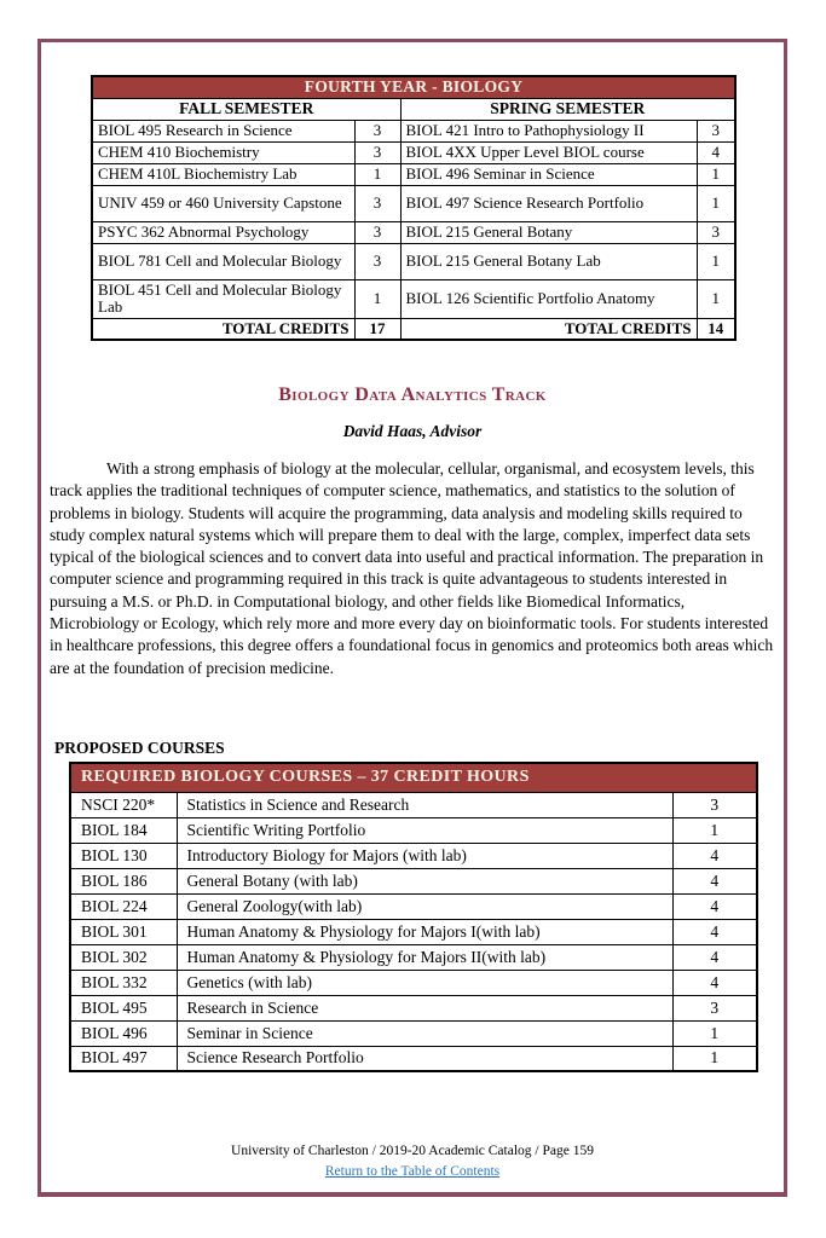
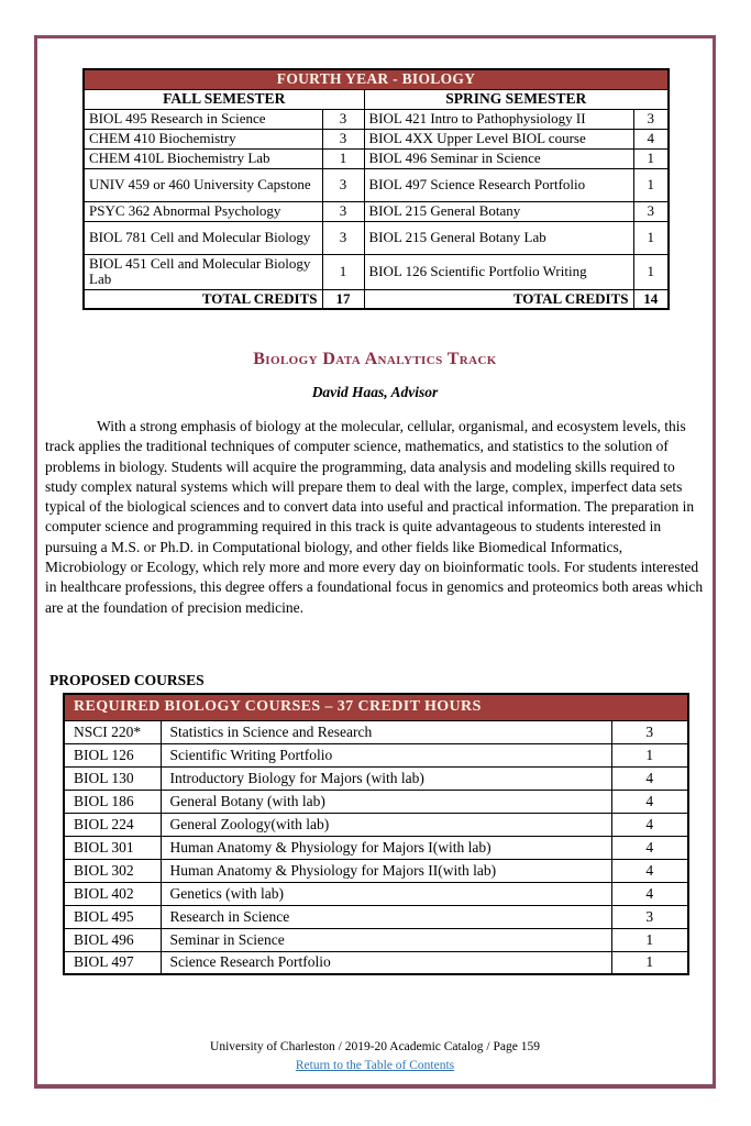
  FOURTH YEAR - BIOLOGY
  FALL SEMESTER	SPRING SEMESTER
  BIOL 495 Research in Science	3	BIOL 421 Intro to Pathophysiology II	3
  CHEM 410 Biochemistry	3	BIOL 4XX Upper Level BIOL course	4
  CHEM 410L Biochemistry Lab	1	BIOL 496 Seminar in Science	1
  UNIV 459 or 460 University Capstone	3	BIOL 497 Science Research Portfolio	1
  PSYC 362 Abnormal Psychology	3	BIOL 215 General Botany	3
  BIOL 781 Cell and Molecular Biology	3	BIOL 215 General Botany Lab	1
- BIOL 451 Cell and Molecular Biology Lab	1	BIOL 126 Scientific Portfolio Anatomy	1
+ BIOL 451 Cell and Molecular Biology Lab	1	BIOL 126 Scientific Portfolio Writing	1
  TOTAL CREDITS	17	TOTAL CREDITS	14
  Biology Data Analytics Track
  David Haas, Advisor
  With a strong emphasis of biology at the molecular, cellular, organismal, and ecosystem levels, this track applies the traditional techniques of computer science, mathematics, and statistics to the solution of problems in biology. Students will acquire the programming, data analysis and modeling skills required to study complex natural systems which will prepare them to deal with the large, complex, imperfect data sets typical of the biological sciences and to convert data into useful and practical information. The preparation in computer science and programming required in this track is quite advantageous to students interested in pursuing a M.S. or Ph.D. in Computational biology, and other fields like Biomedical Informatics, Microbiology or Ecology, which rely more and more every day on bioinformatic tools. For students interested in healthcare professions, this degree offers a foundational focus in genomics and proteomics both areas which are at the foundation of precision medicine.
  PROPOSED COURSES
  REQUIRED BIOLOGY COURSES – 37 CREDIT HOURS
  NSCI 220*	Statistics in Science and Research	3
- BIOL 184	Scientific Writing Portfolio	1
+ BIOL 126	Scientific Writing Portfolio	1
  BIOL 130	Introductory Biology for Majors (with lab)	4
  BIOL 186	General Botany (with lab)	4
  BIOL 224	General Zoology(with lab)	4
  BIOL 301	Human Anatomy & Physiology for Majors I(with lab)	4
  BIOL 302	Human Anatomy & Physiology for Majors II(with lab)	4
- BIOL 332	Genetics (with lab)	4
+ BIOL 402	Genetics (with lab)	4
  BIOL 495	Research in Science	3
  BIOL 496	Seminar in Science	1
  BIOL 497	Science Research Portfolio	1
  University of Charleston / 2019-20 Academic Catalog / Page 159
  Return to the Table of Contents
